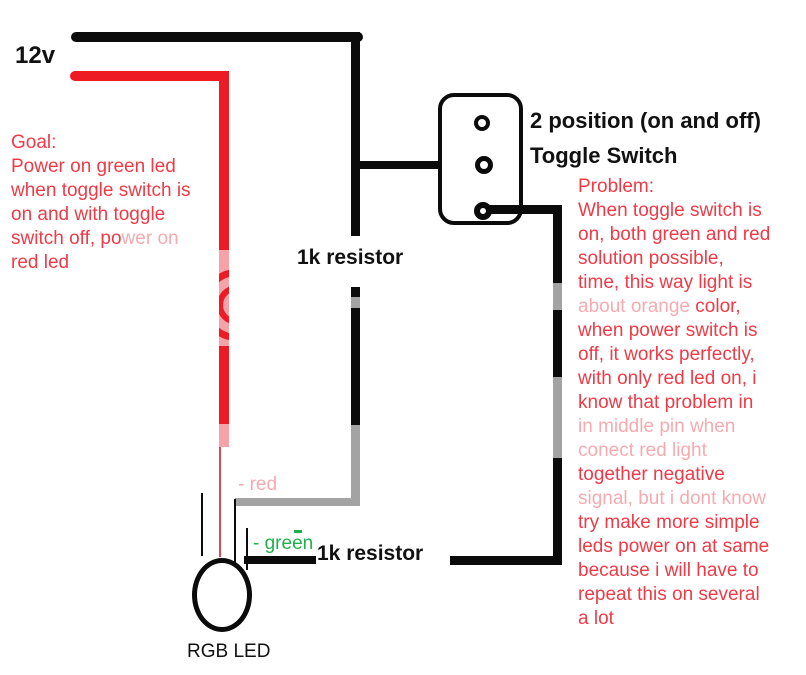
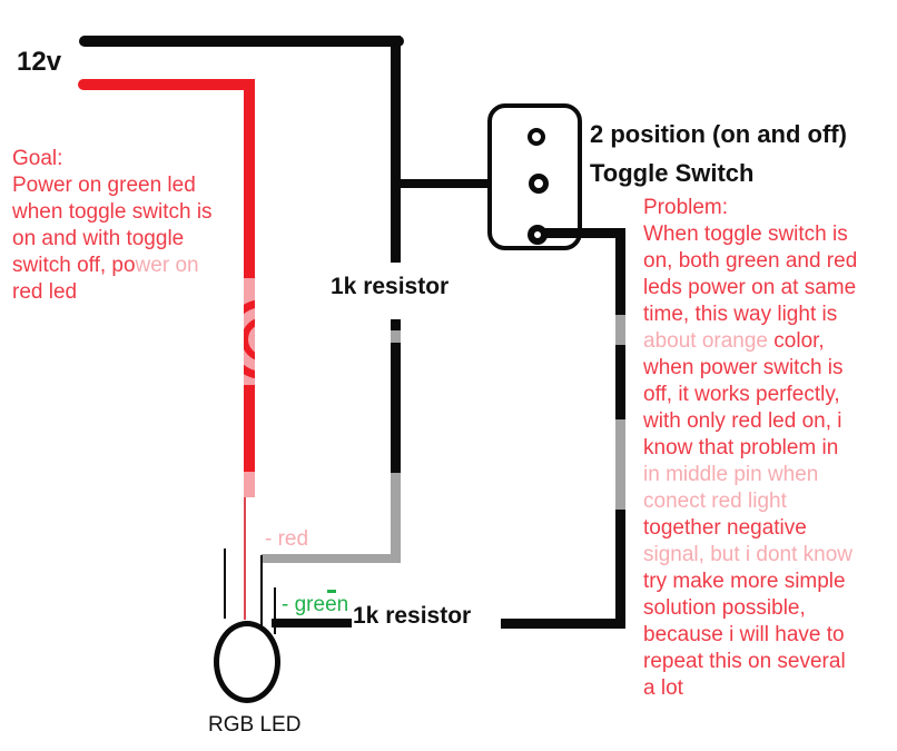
  12v
  Goal:
  Power on green led
  when toggle switch is
  on and with toggle
  switch off, power on
  red led
  1k resistor
  2 position (on and off)
  Toggle Switch
  Problem:
  When toggle switch is
  on, both green and red
- solution possible,
+ leds power on at same
  time, this way light is
  about orange color,
  when power switch is
  off, it works perfectly,
  with only red led on, i
  know that problem in
  in middle pin when
  conect red light
  together negative
  signal, but i dont know
  try make more simple
- leds power on at same
+ solution possible,
  because i will have to
  repeat this on several
  a lot
  1k resistor
  - red
  - green
  RGB LED
